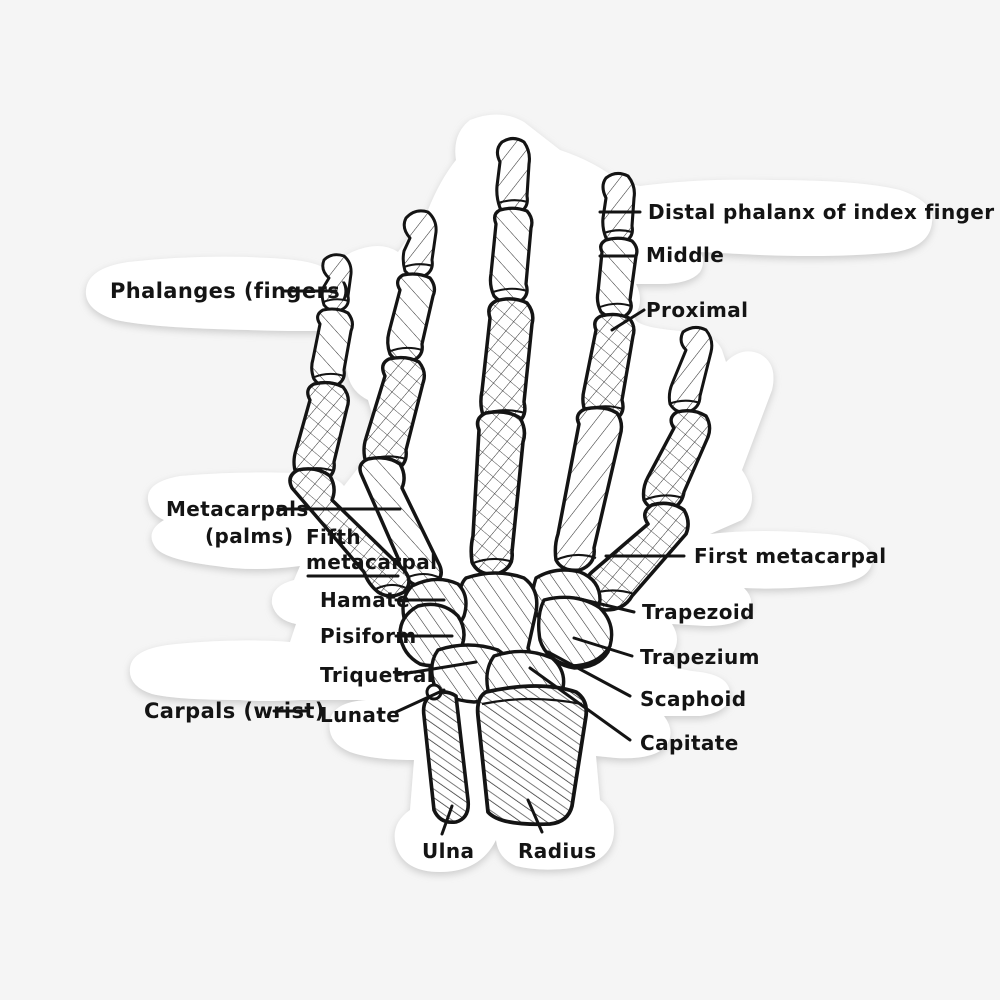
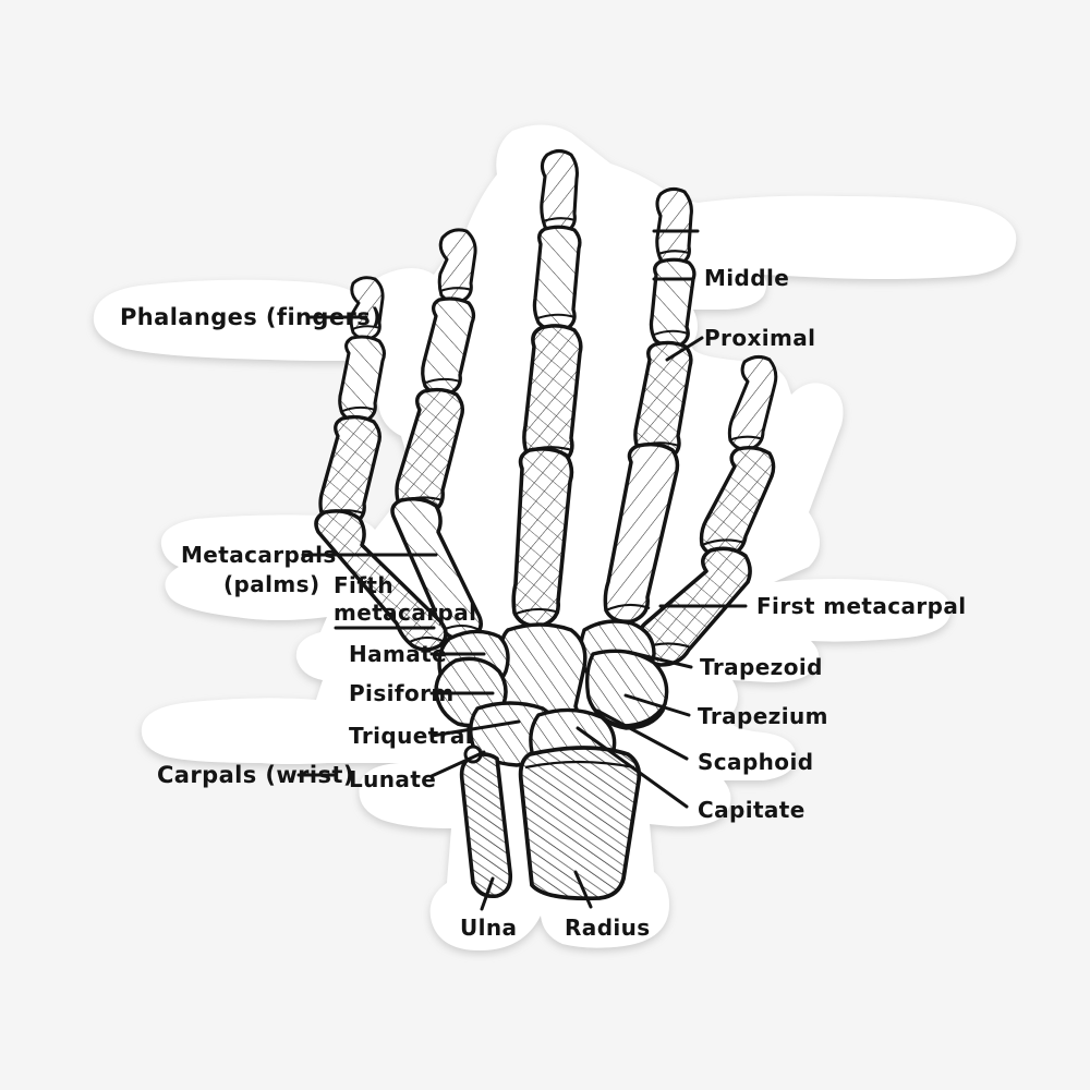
  Phalanges (fingers)
- Distal phalanx of index finger
  Middle
  Proximal
  Metacarpals
  (palms)
  Fifth
  metacarpal
  First metacarpal
  Hamate
  Pisiform
  Triquetral
  Lunate
  Carpals (wrist)
  Trapezoid
  Trapezium
  Scaphoid
  Capitate
  Ulna
  Radius
